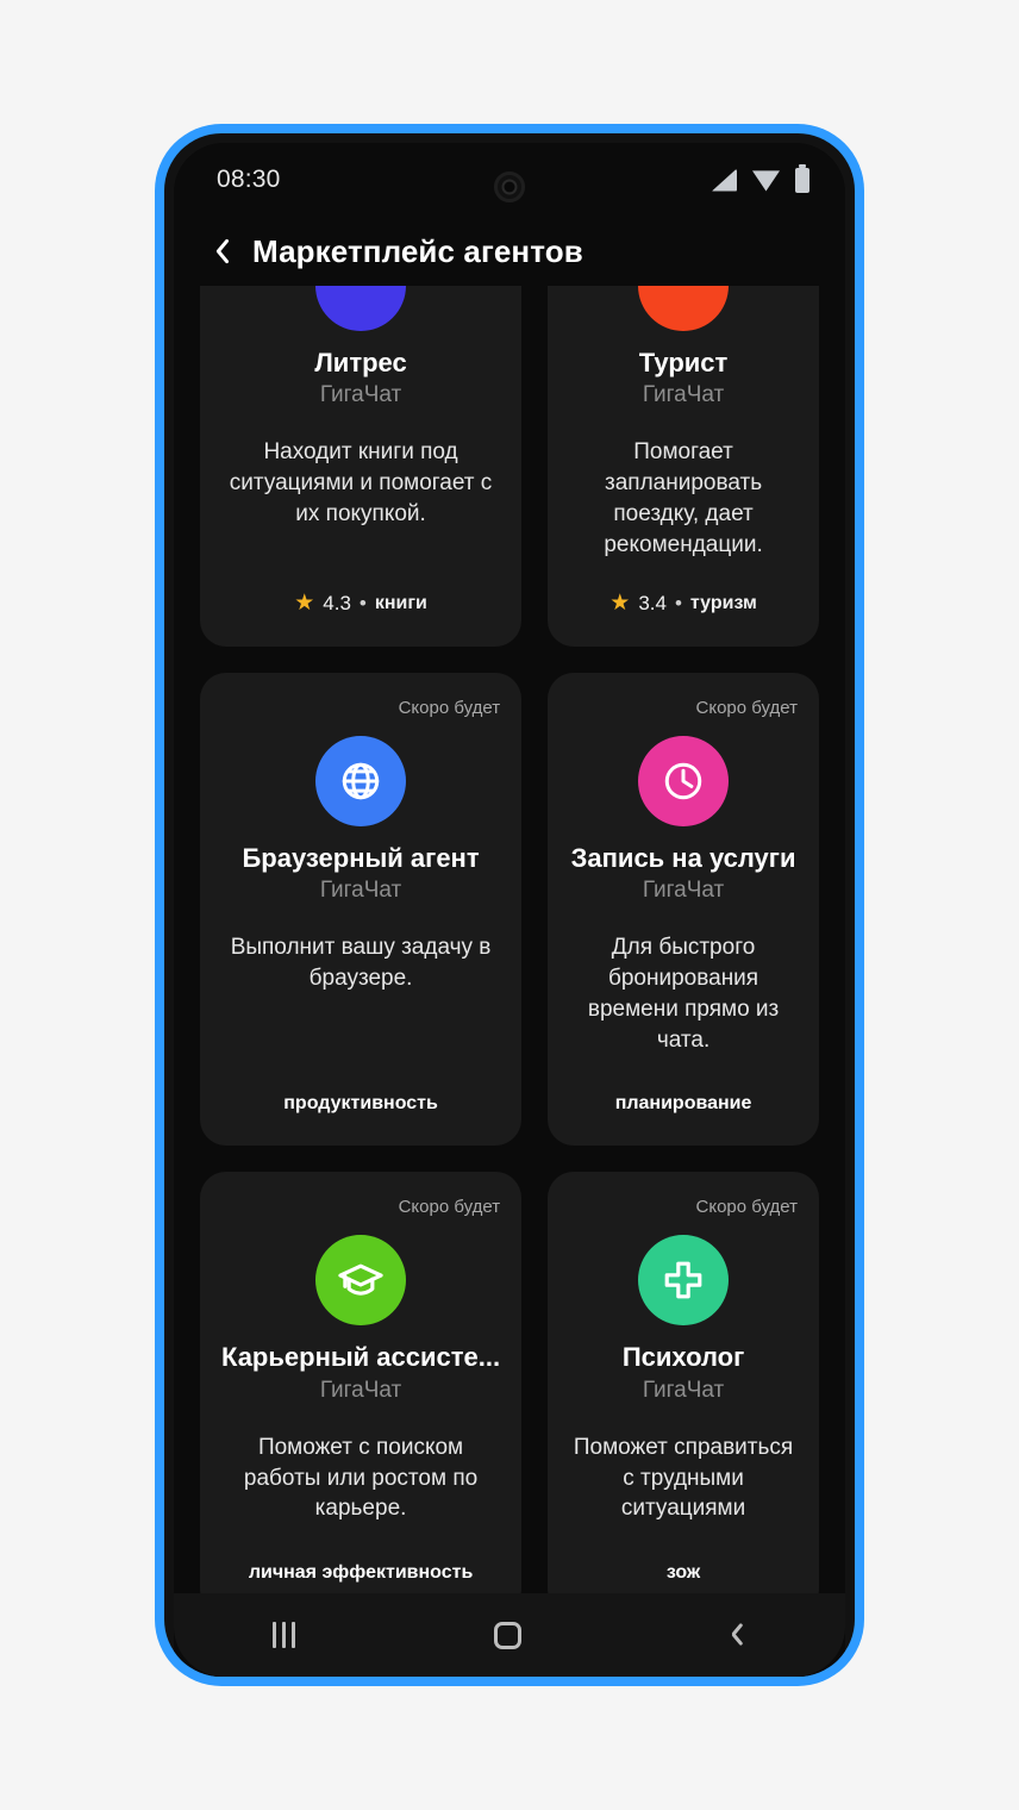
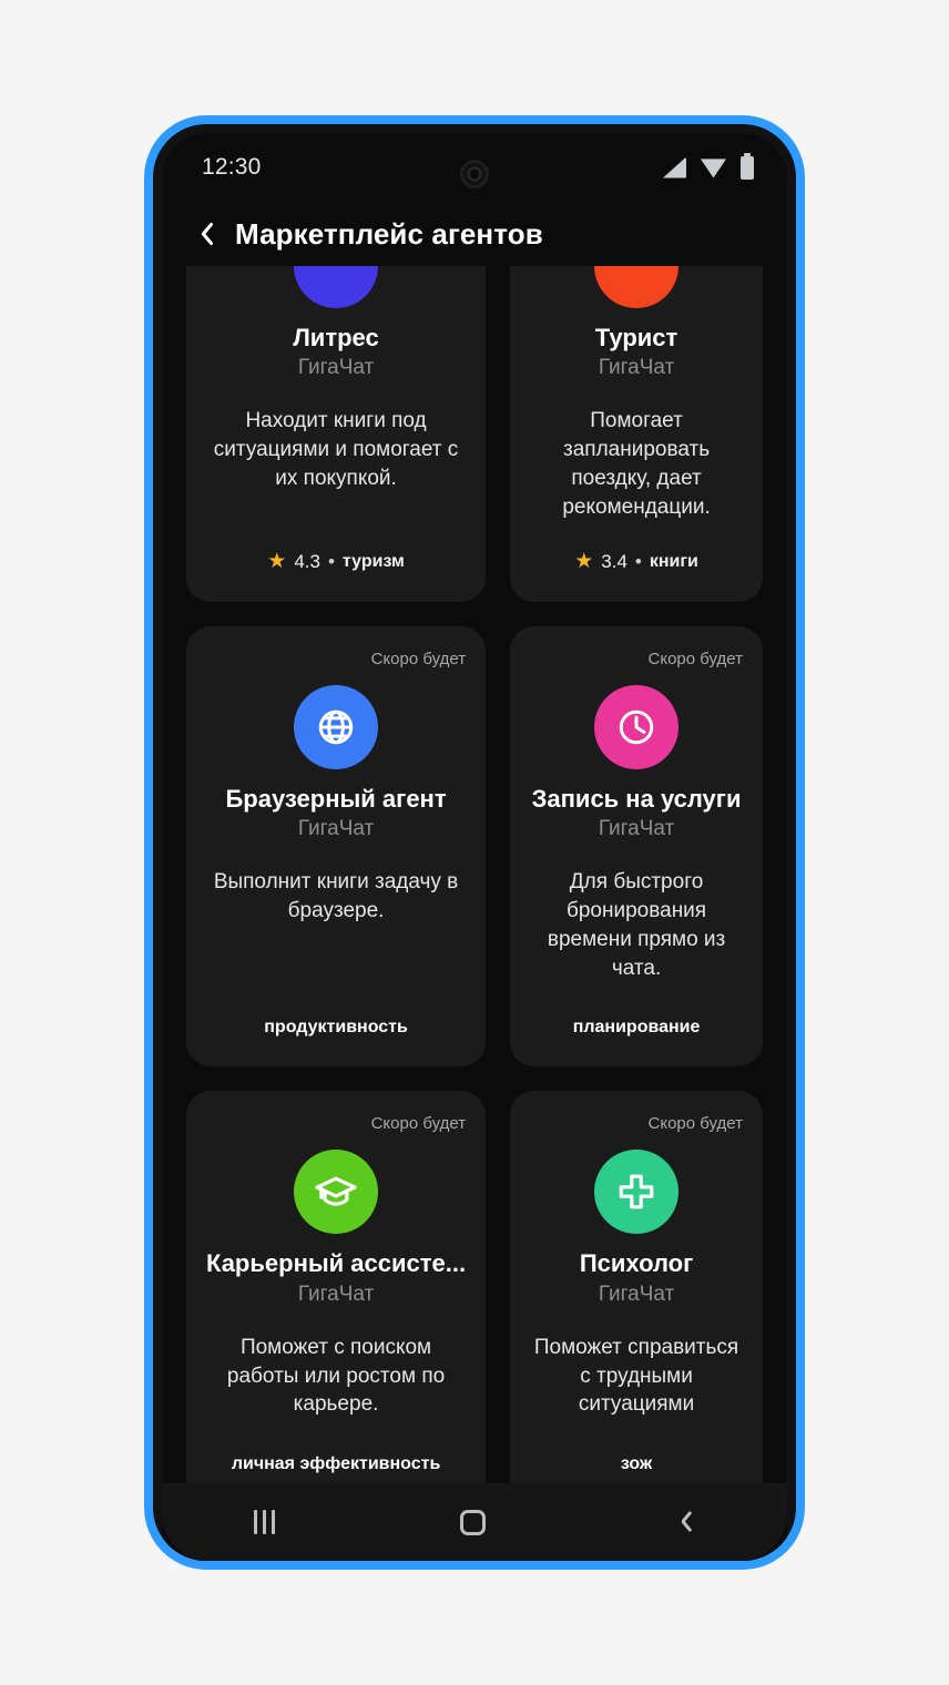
- 08:30
+ 12:30
  Маркетплейс агентов
  Литрес
  ГигаЧат
  Находит книги под ситуациями и помогает с их покупкой.
  ★
  4.3
  •
- книги
+ туризм
  Турист
  ГигаЧат
  Помогает запланировать поездку, дает рекомендации.
  ★
  3.4
  •
- туризм
+ книги
  Скоро будет
  Браузерный агент
  ГигаЧат
- Выполнит вашу задачу в браузере.
+ Выполнит книги задачу в браузере.
  продуктивность
  Скоро будет
  Запись на услуги
  ГигаЧат
  Для быстрого бронирования времени прямо из чата.
  планирование
  Скоро будет
  Карьерный ассисте...
  ГигаЧат
  Поможет с поиском работы или ростом по карьере.
  личная эффективность
  Скоро будет
  Психолог
  ГигаЧат
  Поможет справиться с трудными ситуациями
  зож
